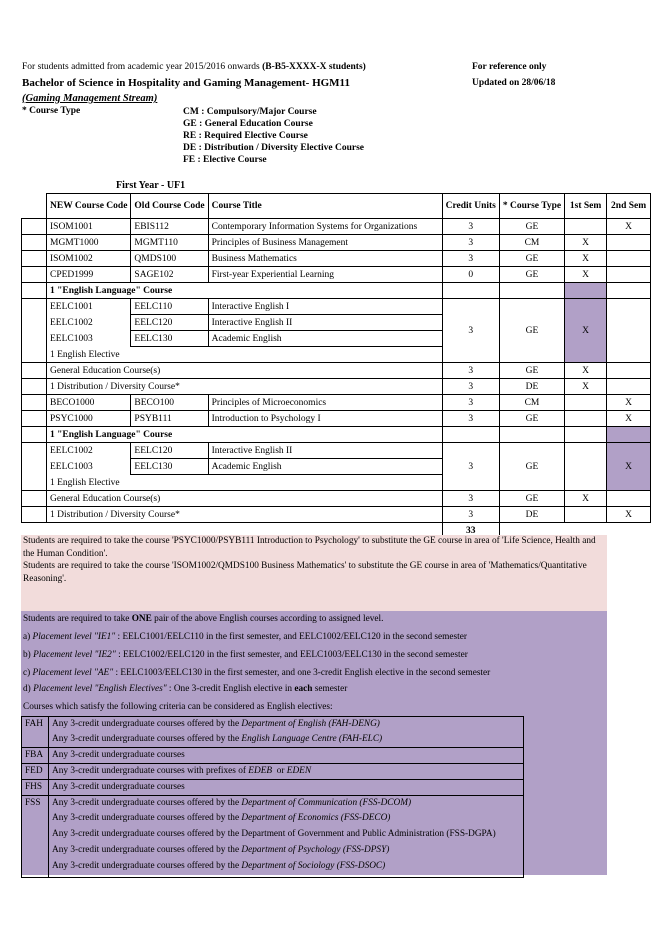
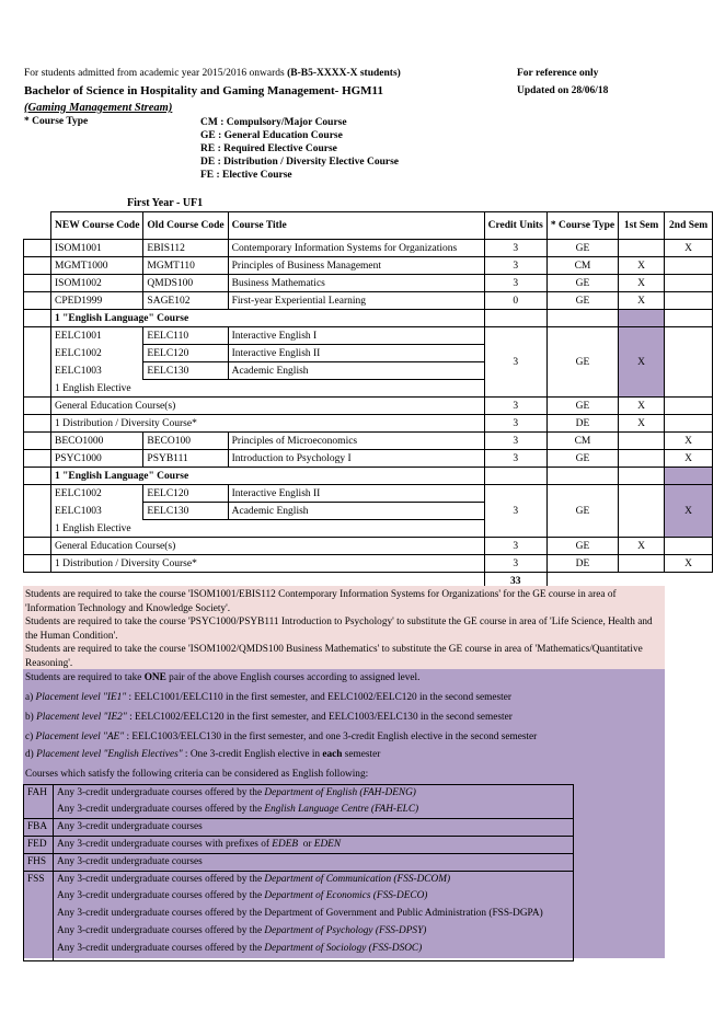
  For students admitted from academic year 2015/2016 onwards (B-B5-XXXX-X students)
  For reference only
  Bachelor of Science in Hospitality and Gaming Management- HGM11
  Updated on 28/06/18
  (Gaming Management Stream)
  * Course Type
  CM : Compulsory/Major Course
  GE : General Education Course
  RE : Required Elective Course
  DE : Distribution / Diversity Elective Course
  FE : Elective Course
  First Year - UF1
  	NEW Course Code	Old Course Code	Course Title	Credit Units	* Course Type	1st Sem	2nd Sem
  	ISOM1001	EBIS112	Contemporary Information Systems for Organizations	3	GE		X
  	MGMT1000	MGMT110	Principles of Business Management	3	CM	X
  	ISOM1002	QMDS100	Business Mathematics	3	GE	X
  	CPED1999	SAGE102	First-year Experiential Learning	0	GE	X
  	1 "English Language" Course
  	EELC1001	EELC110	Interactive English I	3	GE	X
  EELC1002	EELC120	Interactive English II
  EELC1003	EELC130	Academic English
  1 English Elective
  	General Education Course(s)	3	GE	X
  	1 Distribution / Diversity Course*	3	DE	X
  	BECO1000	BECO100	Principles of Microeconomics	3	CM		X
  	PSYC1000	PSYB111	Introduction to Psychology I	3	GE		X
  	1 "English Language" Course
  	EELC1002	EELC120	Interactive English II	3	GE		X
  EELC1003	EELC130	Academic English
  1 English Elective
  	General Education Course(s)	3	GE	X
  	1 Distribution / Diversity Course*	3	DE		X
  		33
+ Students are required to take the course 'ISOM1001/EBIS112 Contemporary Information Systems for Organizations' for the GE course in area of 'Information Technology and Knowledge Society'.
  Students are required to take the course 'PSYC1000/PSYB111 Introduction to Psychology' to substitute the GE course in area of 'Life Science, Health and the Human Condition'.
  Students are required to take the course 'ISOM1002/QMDS100 Business Mathematics' to substitute the GE course in area of 'Mathematics/Quantitative Reasoning'.
  Students are required to take ONE pair of the above English courses according to assigned level.
  a) Placement level "IE1" : EELC1001/EELC110 in the first semester, and EELC1002/EELC120 in the second semester
  b) Placement level "IE2" : EELC1002/EELC120 in the first semester, and EELC1003/EELC130 in the second semester
  c) Placement level "AE" : EELC1003/EELC130 in the first semester, and one 3-credit English elective in the second semester
  d) Placement level "English Electives" : One 3-credit English elective in each semester
- Courses which satisfy the following criteria can be considered as English electives:
+ Courses which satisfy the following criteria can be considered as English following:
  FAH	Any 3-credit undergraduate courses offered by the Department of English (FAH-DENG)
  Any 3-credit undergraduate courses offered by the English Language Centre (FAH-ELC)
  FBA	Any 3-credit undergraduate courses
  FED	Any 3-credit undergraduate courses with prefixes of EDEB or EDEN
  FHS	Any 3-credit undergraduate courses
  FSS	Any 3-credit undergraduate courses offered by the Department of Communication (FSS-DCOM)
  Any 3-credit undergraduate courses offered by the Department of Economics (FSS-DECO)
  Any 3-credit undergraduate courses offered by the Department of Government and Public Administration (FSS-DGPA)
  Any 3-credit undergraduate courses offered by the Department of Psychology (FSS-DPSY)
  Any 3-credit undergraduate courses offered by the Department of Sociology (FSS-DSOC)
